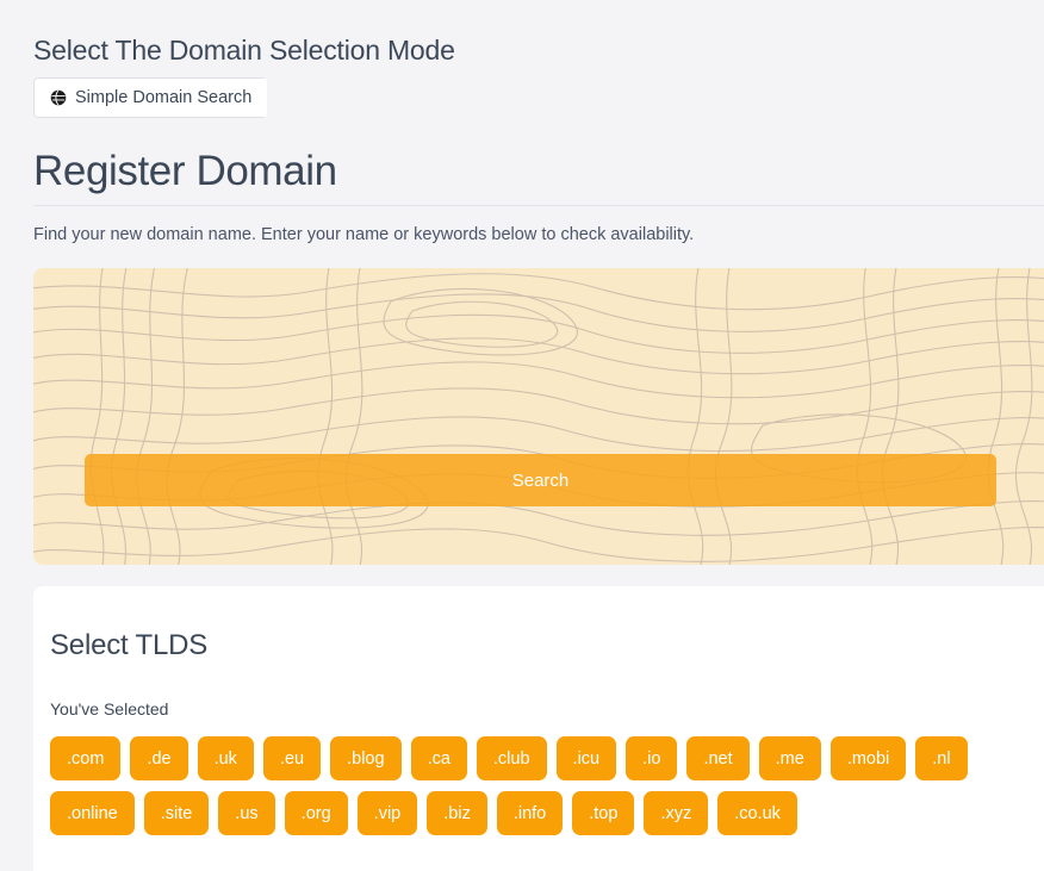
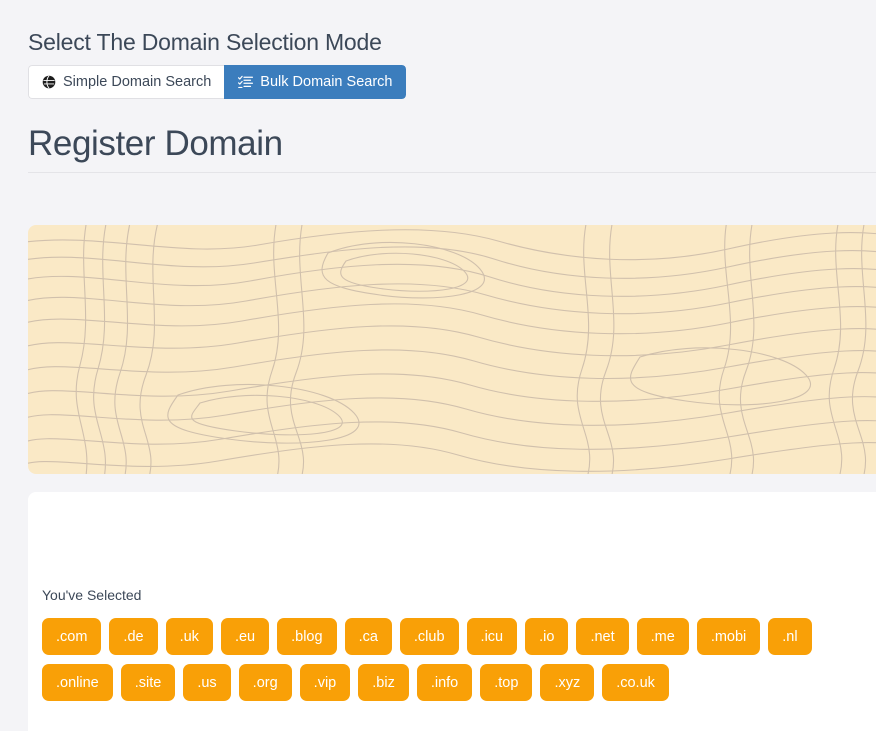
  Select The Domain Selection Mode
  Simple Domain Search
+ Bulk Domain Search
  Register Domain
- Find your new domain name. Enter your name or keywords below to check availability.
- Search
- Select TLDS
  You've Selected
  .com
  .de
  .uk
  .eu
  .blog
  .ca
  .club
  .icu
  .io
  .net
  .me
  .mobi
  .nl
  .online
  .site
  .us
  .org
  .vip
  .biz
  .info
  .top
  .xyz
  .co.uk
